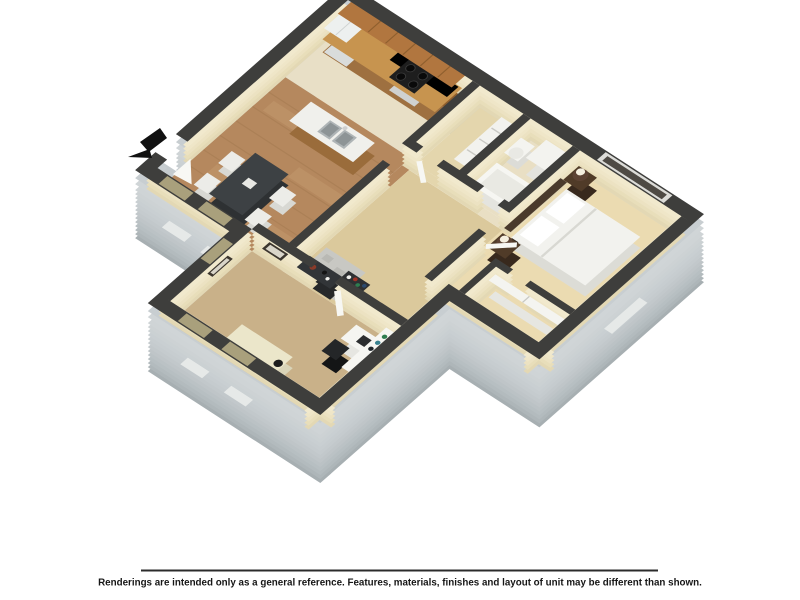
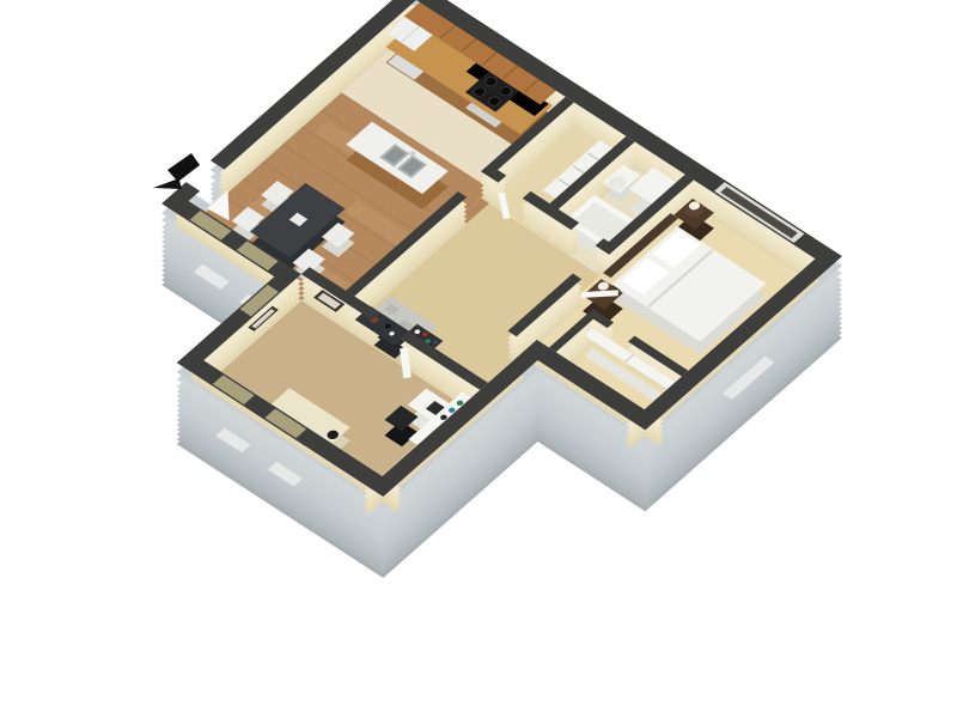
- Renderings are intended only as a general reference. Features, materials, finishes and layout of unit may be different than shown.
